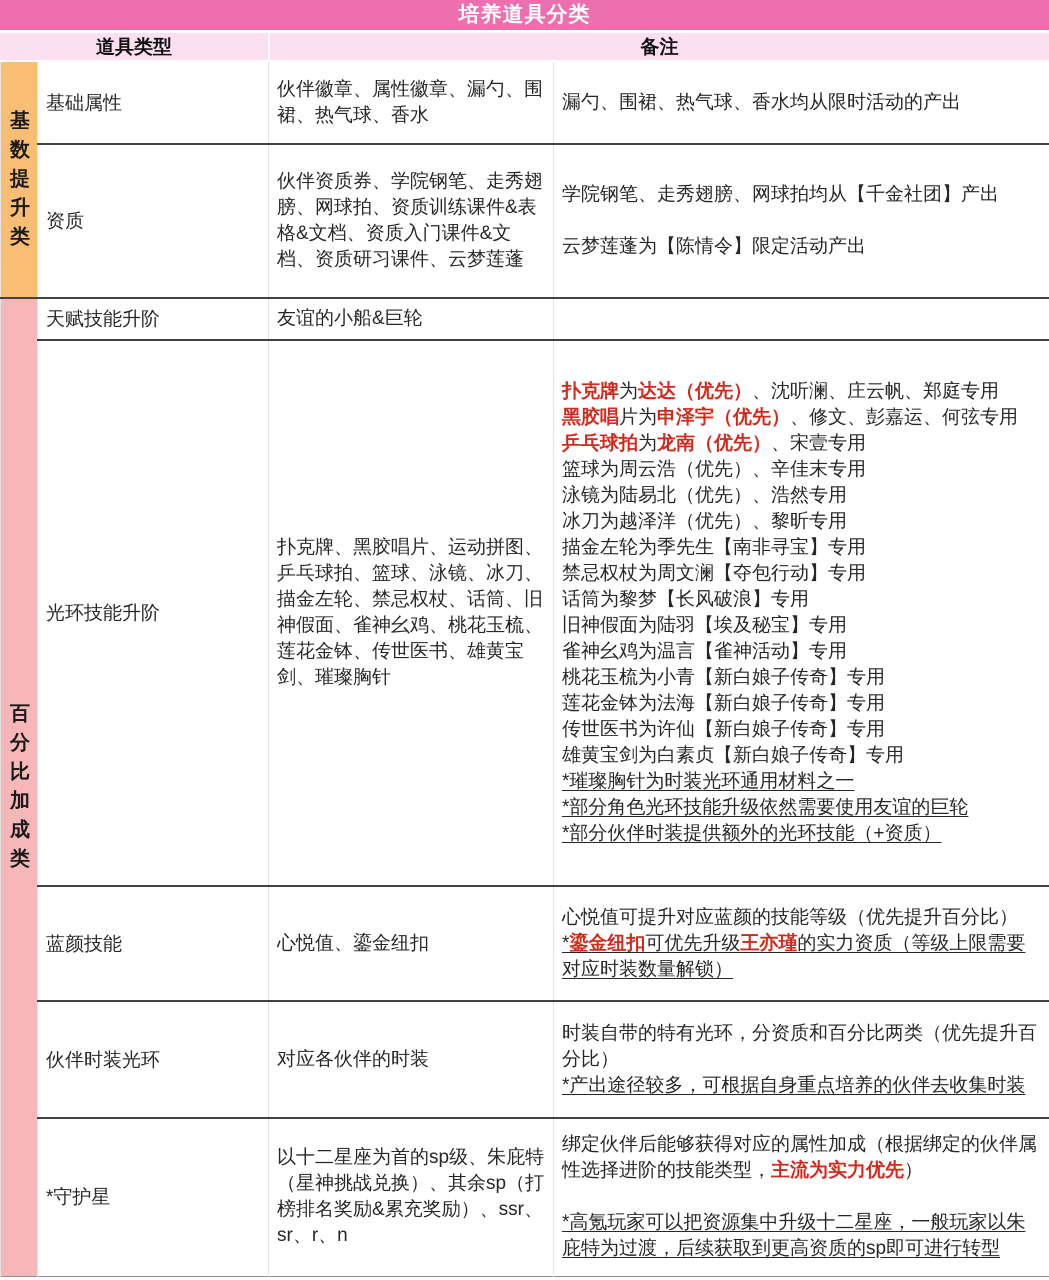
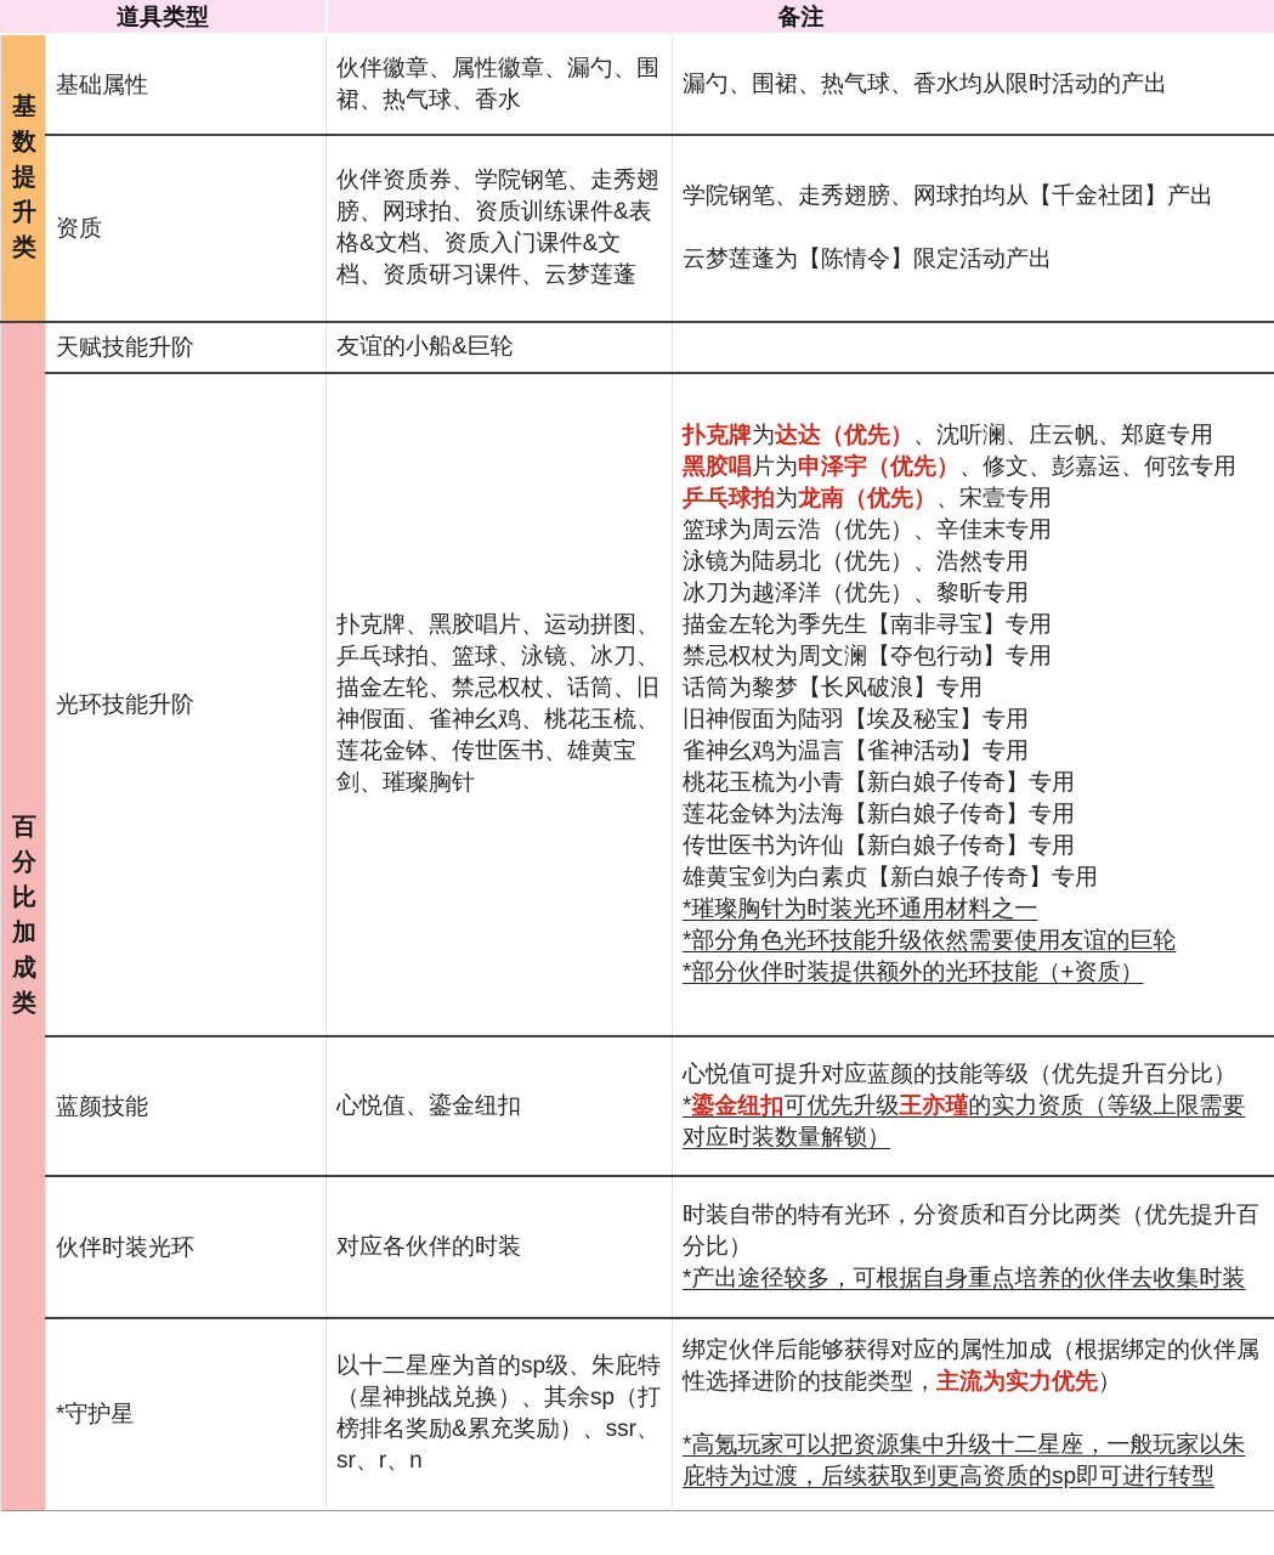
- 培养道具分类
  道具类型
  备注
  基数提升类	基础属性	伙伴徽章、属性徽章、漏勺、围裙、热气球、香水	漏勺、围裙、热气球、香水均从限时活动的产出
  资质	伙伴资质券、学院钢笔、走秀翅膀、网球拍、资质训练课件&表格&文档、资质入门课件&文档、资质研习课件、云梦莲蓬	学院钢笔、走秀翅膀、网球拍均从【千金社团】产出云梦莲蓬为【陈情令】限定活动产出
  百分比加成类	天赋技能升阶	友谊的小船&巨轮
  光环技能升阶	扑克牌、黑胶唱片、运动拼图、乒乓球拍、篮球、泳镜、冰刀、描金左轮、禁忌权杖、话筒、旧神假面、雀神幺鸡、桃花玉梳、莲花金钵、传世医书、雄黄宝剑、璀璨胸针	扑克牌为达达（优先）、沈听澜、庄云帆、郑庭专用黑胶唱片为申泽宇（优先）、修文、彭嘉运、何弦专用乒乓球拍为龙南（优先）、宋壹专用篮球为周云浩（优先）、辛佳末专用泳镜为陆易北（优先）、浩然专用冰刀为越泽洋（优先）、黎昕专用描金左轮为季先生【南非寻宝】专用禁忌权杖为周文澜【夺包行动】专用话筒为黎梦【长风破浪】专用旧神假面为陆羽【埃及秘宝】专用雀神幺鸡为温言【雀神活动】专用桃花玉梳为小青【新白娘子传奇】专用莲花金钵为法海【新白娘子传奇】专用传世医书为许仙【新白娘子传奇】专用雄黄宝剑为白素贞【新白娘子传奇】专用*璀璨胸针为时装光环通用材料之一*部分角色光环技能升级依然需要使用友谊的巨轮*部分伙伴时装提供额外的光环技能（+资质）
  蓝颜技能	心悦值、鎏金纽扣	心悦值可提升对应蓝颜的技能等级（优先提升百分比）*鎏金纽扣可优先升级王亦瑾的实力资质（等级上限需要对应时装数量解锁）
  伙伴时装光环	对应各伙伴的时装	时装自带的特有光环，分资质和百分比两类（优先提升百分比）*产出途径较多，可根据自身重点培养的伙伴去收集时装
  *守护星	以十二星座为首的sp级、朱庇特（星神挑战兑换）、其余sp（打榜排名奖励&累充奖励）、ssr、sr、r、n	绑定伙伴后能够获得对应的属性加成（根据绑定的伙伴属性选择进阶的技能类型，主流为实力优先）*高氪玩家可以把资源集中升级十二星座，一般玩家以朱庇特为过渡，后续获取到更高资质的sp即可进行转型
